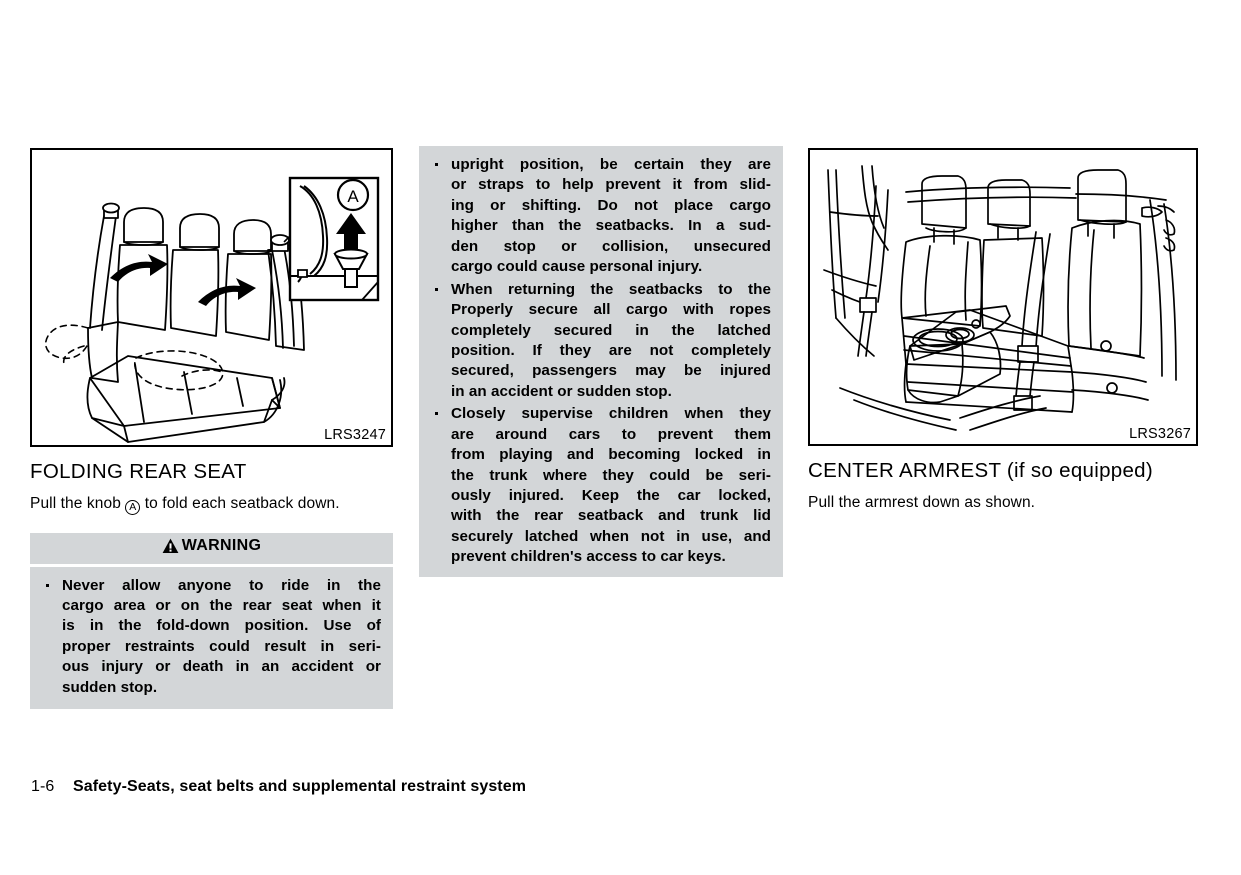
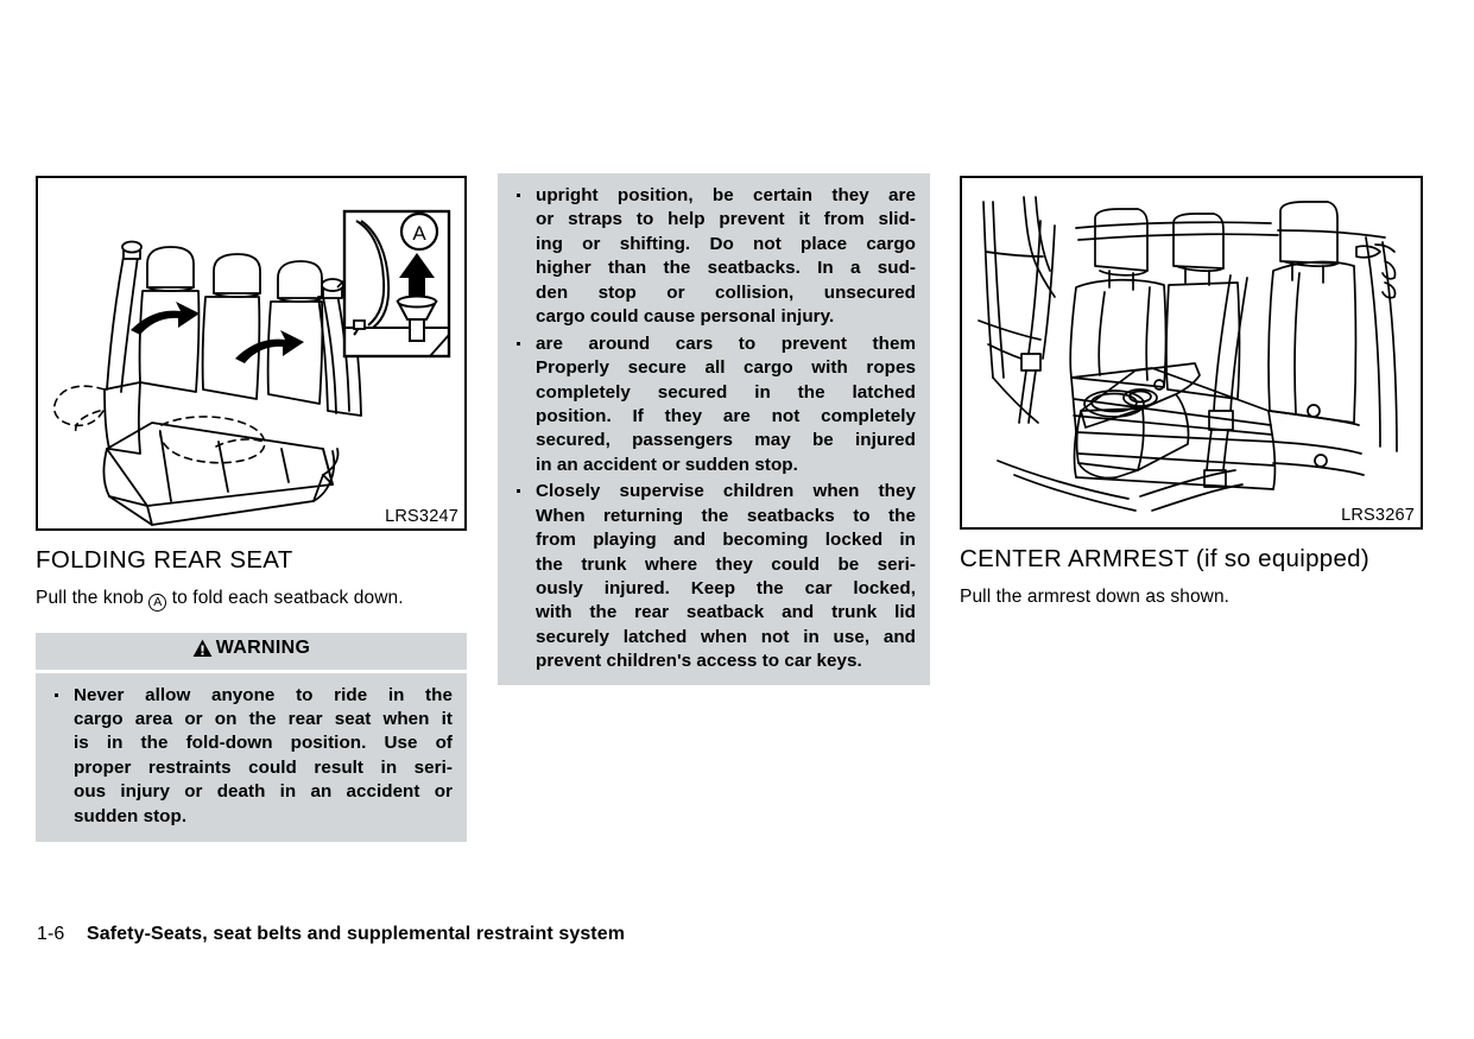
  A
  LRS3247
  FOLDING REAR SEAT
  Pull the knob A to fold each seatback down.
  WARNING
  Never allow anyone to ride in the
  cargo area or on the rear seat when it
  is in the fold-down position. Use of
  proper restraints could result in seri-
  ous injury or death in an accident or
  sudden stop.
  upright position, be certain they are
  or straps to help prevent it from slid-
  ing or shifting. Do not place cargo
  higher than the seatbacks. In a sud-
  den stop or collision, unsecured
  cargo could cause personal injury.
- When returning the seatbacks to the
+ are around cars to prevent them
  Properly secure all cargo with ropes
  completely secured in the latched
  position. If they are not completely
  secured, passengers may be injured
  in an accident or sudden stop.
  Closely supervise children when they
- are around cars to prevent them
+ When returning the seatbacks to the
  from playing and becoming locked in
  the trunk where they could be seri-
  ously injured. Keep the car locked,
  with the rear seatback and trunk lid
  securely latched when not in use, and
  prevent children's access to car keys.
  LRS3267
  CENTER ARMREST (if so equipped)
  Pull the armrest down as shown.
  1-6 Safety-Seats, seat belts and supplemental restraint system
